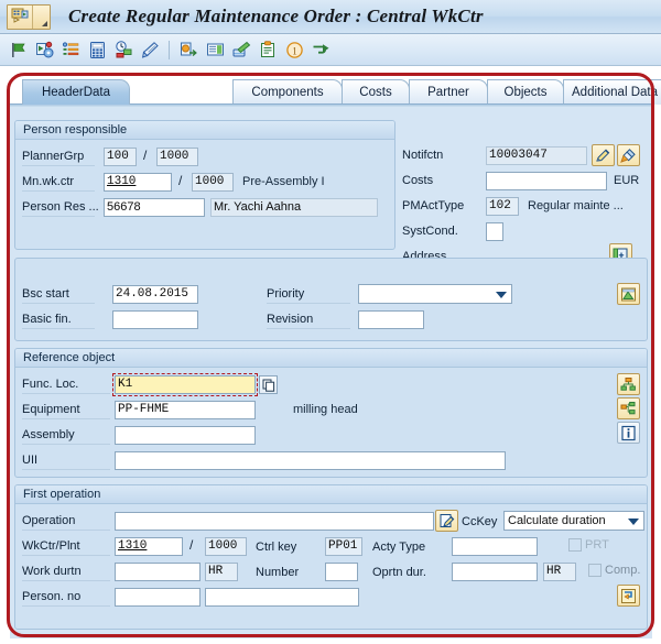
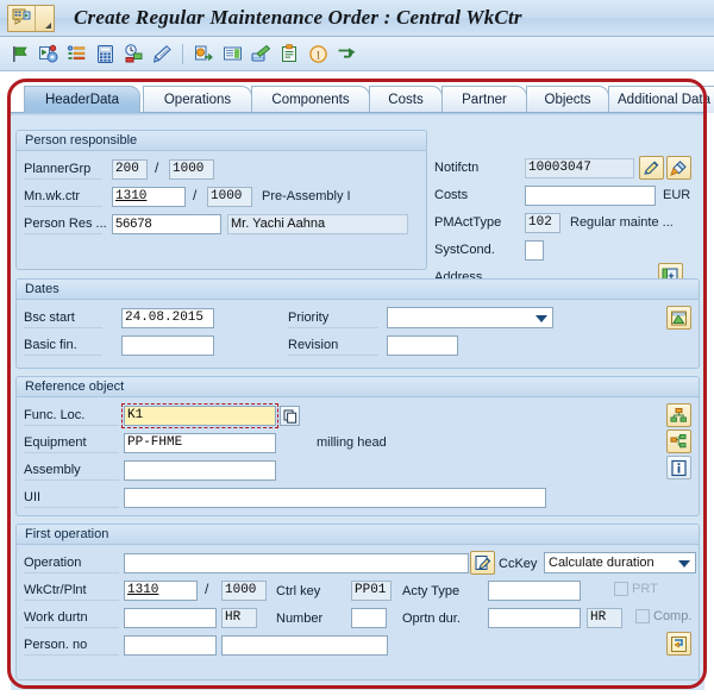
  Create Regular Maintenance Order : Central WkCtr
  1
  HeaderData
+ Operations
  Components
  Costs
  Partner
  Objects
  Additional Data
  Person responsible
  PlannerGrp
- 100
+ 200
  /
  1000
  Mn.wk.ctr
  1310
  /
  1000
  Pre-Assembly I
  Person Res ..
  56678
  Mr. Yachi Aahna
  Notifctn
  10003047
  Costs
  EUR
  PMActType
  102
  Regular mainte ...
  SystCond.
  Address
+ Dates
  Bsc start
  24.08.2015
  Basic fin.
  Priority
  Revision
  Reference object
  Func. Loc.
  K1
  Equipment
  PP-FHME
  milling head
  Assembly
  UII
  First operation
  Operation
  CcKey
  Calculate duration
  WkCtr/Plnt
  1310
  /
  1000
  Ctrl key
  PP01
  Acty Type
  PRT
  Work durtn
  HR
  Number
  Oprtn dur.
  HR
  Comp.
  Person. no
